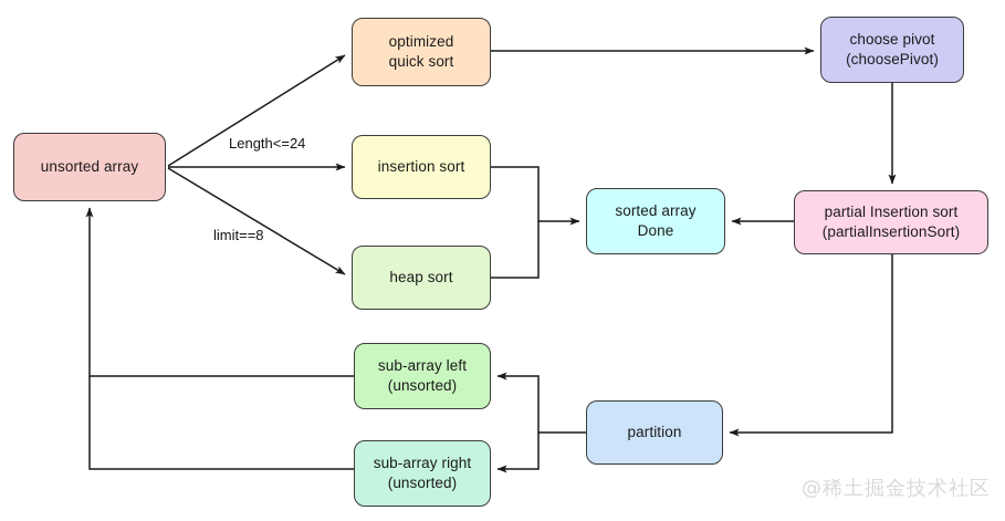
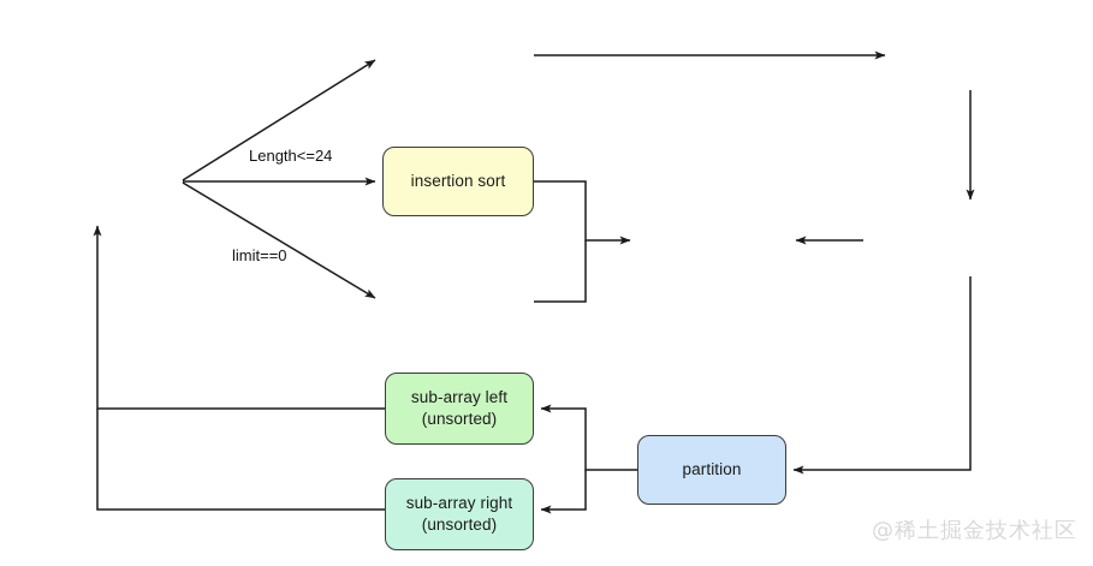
- unsorted array
- optimized
- quick sort
  insertion sort
- heap sort
- sorted array
- Done
- choose pivot
- (choosePivot)
- partial Insertion sort
- (partialInsertionSort)
  sub-array left
  (unsorted)
  partition
  sub-array right
  (unsorted)
  Length<=24
- limit==8
+ limit==0
  @稀土掘金技术社区
